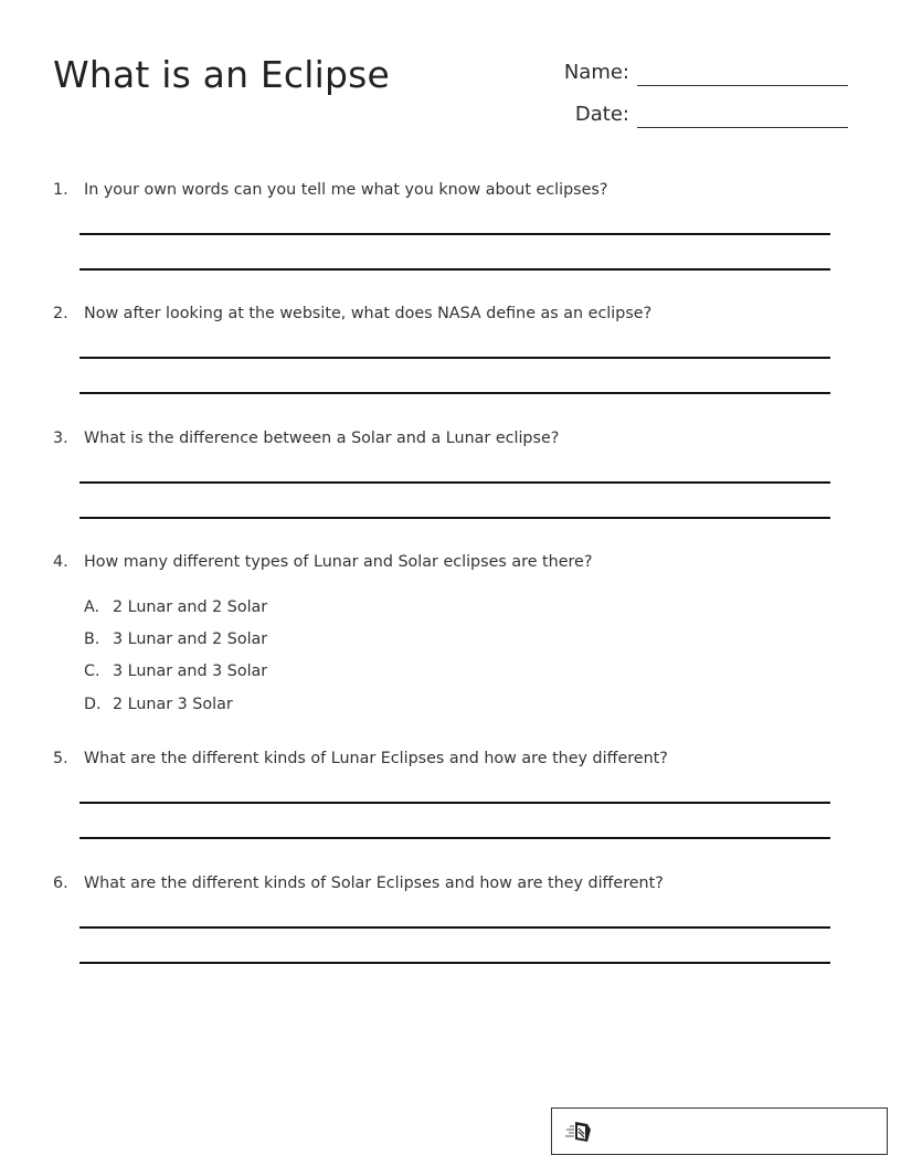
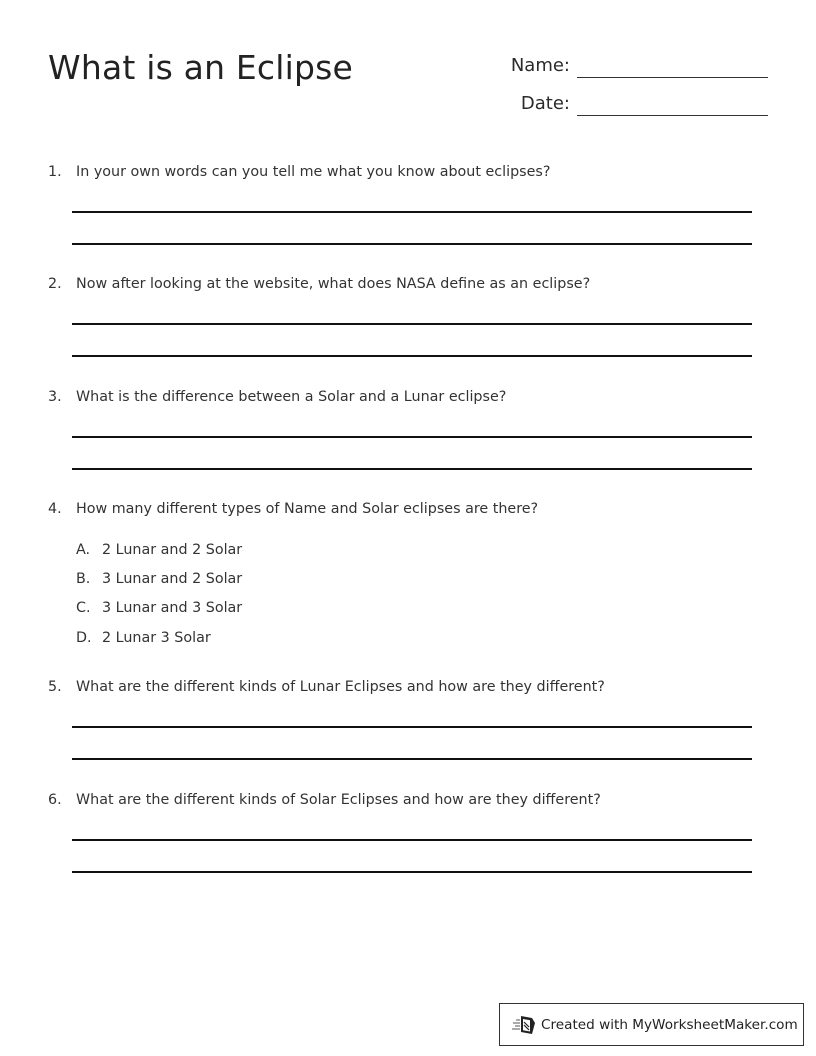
  What is an Eclipse
  Name:
  Date:
  1.
  In your own words can you tell me what you know about eclipses?
  2.
  Now after looking at the website, what does NASA define as an eclipse?
  3.
  What is the difference between a Solar and a Lunar eclipse?
  4.
- How many different types of Lunar and Solar eclipses are there?
+ How many different types of Name and Solar eclipses are there?
  A.
  2 Lunar and 2 Solar
  B.
  3 Lunar and 2 Solar
  C.
  3 Lunar and 3 Solar
  D.
  2 Lunar 3 Solar
  5.
  What are the different kinds of Lunar Eclipses and how are they different?
  6.
  What are the different kinds of Solar Eclipses and how are they different?
+ Created with MyWorksheetMaker.com
